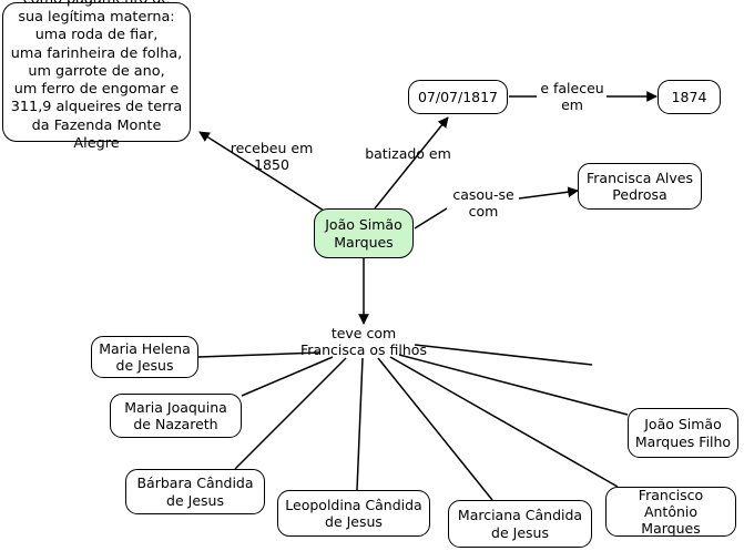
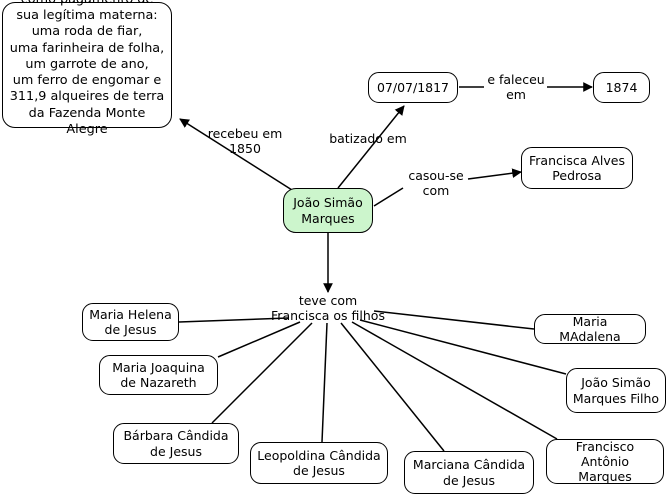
  sua legítima materna:
  uma roda de fiar,
  uma farinheira de folha,
  um garrote de ano,
  um ferro de engomar e
  311,9 alqueires de terra
  da Fazenda Monte Alegre
  07/07/1817
  1874
  Francisca Alves
  Pedrosa
  João Simão
  Marques
  Maria Helena
  de Jesus
  Maria Joaquina
  de Nazareth
  Bárbara Cândida
  de Jesus
  Leopoldina Cândida
  de Jesus
  Marciana Cândida
  de Jesus
  Francisco Antônio
  Marques
  João Simão
  Marques Filho
+ Maria MAdalena
  recebeu em
  1850
  batizado em
  e faleceu
  em
  casou-se
  com
  teve com
  Francisca os filhos
